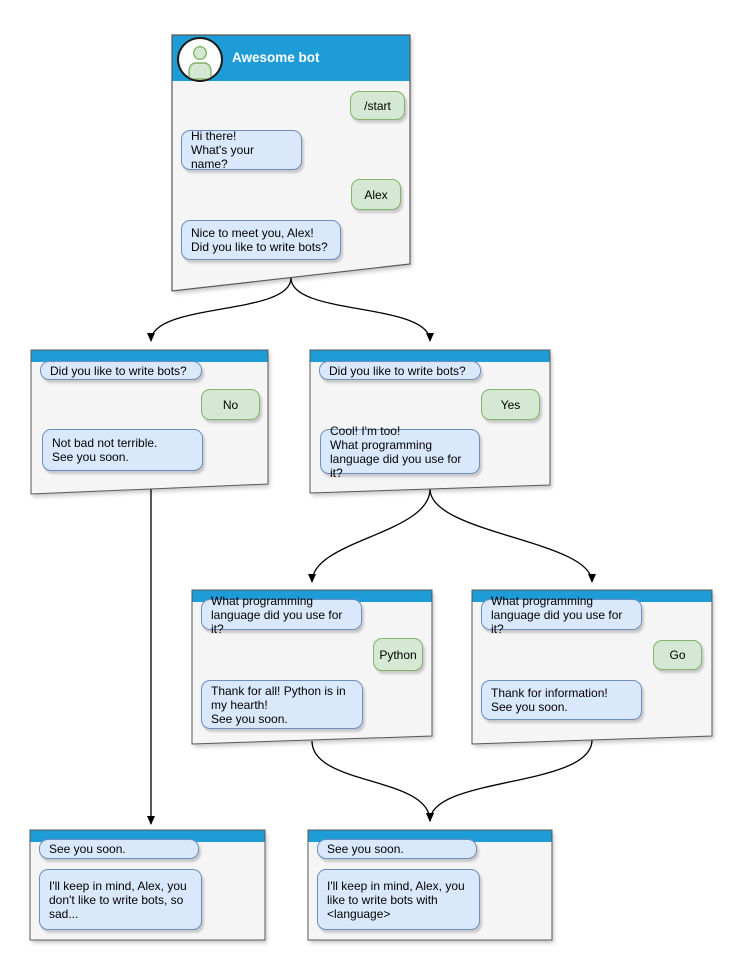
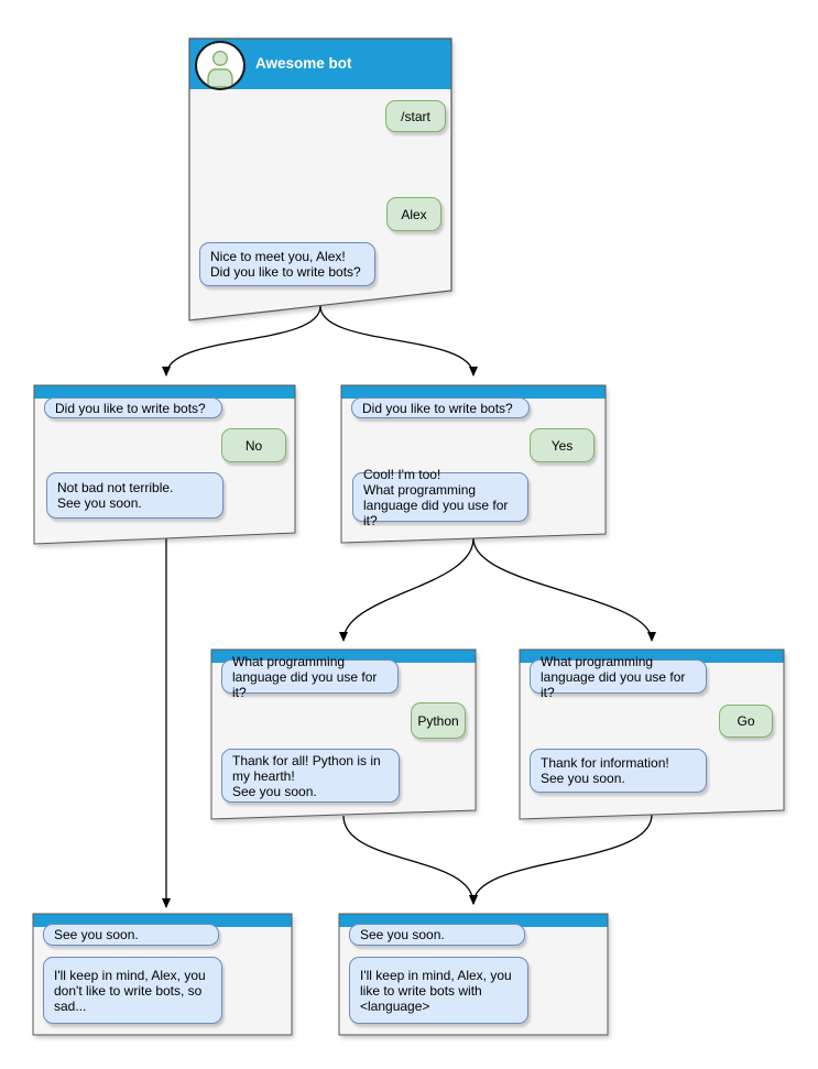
  Awesome bot
  /start
- Hi there!
- What's your name?
  Alex
  Nice to meet you, Alex!
  Did you like to write bots?
  Did you like to write bots?
  No
  Not bad not terrible.
  See you soon.
  Did you like to write bots?
  Yes
  Cool! I'm too!
  What programming
  language did you use for it?
  What programming
  language did you use for it?
  Python
  Thank for all! Python is in
  my hearth!
  See you soon.
  What programming
  language did you use for it?
  Go
  Thank for information!
  See you soon.
  See you soon.
  I'll keep in mind, Alex, you
  don't like to write bots, so
  sad...
  See you soon.
  I'll keep in mind, Alex, you
  like to write bots with
  <language>
